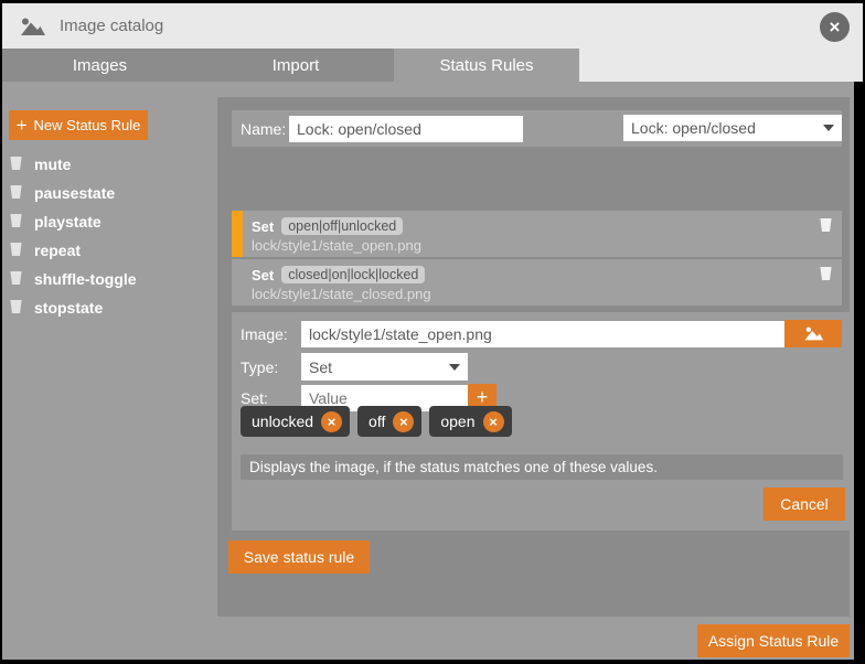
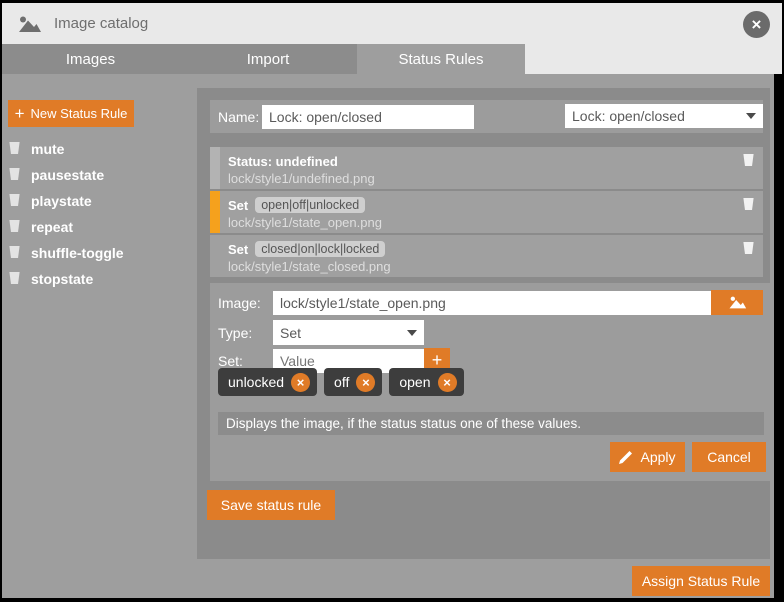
  Image catalog
  ×
  Images
  Import
  Status Rules
  +
  New Status Rule
  mute
  pausestate
  playstate
  repeat
  shuffle-toggle
  stopstate
  Name:
  Lock: open/closed
  Lock: open/closed
+ Status: undefined
+ lock/style1/undefined.png
  Set
  open|off|unlocked
  lock/style1/state_open.png
  Set
  closed|on|lock|locked
  lock/style1/state_closed.png
  Image:
  lock/style1/state_open.png
  Type:
  Set
  Set:
  Value
  +
  unlocked
  ×
  off
  ×
  open
  ×
- Displays the image, if the status matches one of these values.
+ Displays the image, if the status status one of these values.
+ Apply
  Cancel
  Save status rule
  Assign Status Rule
